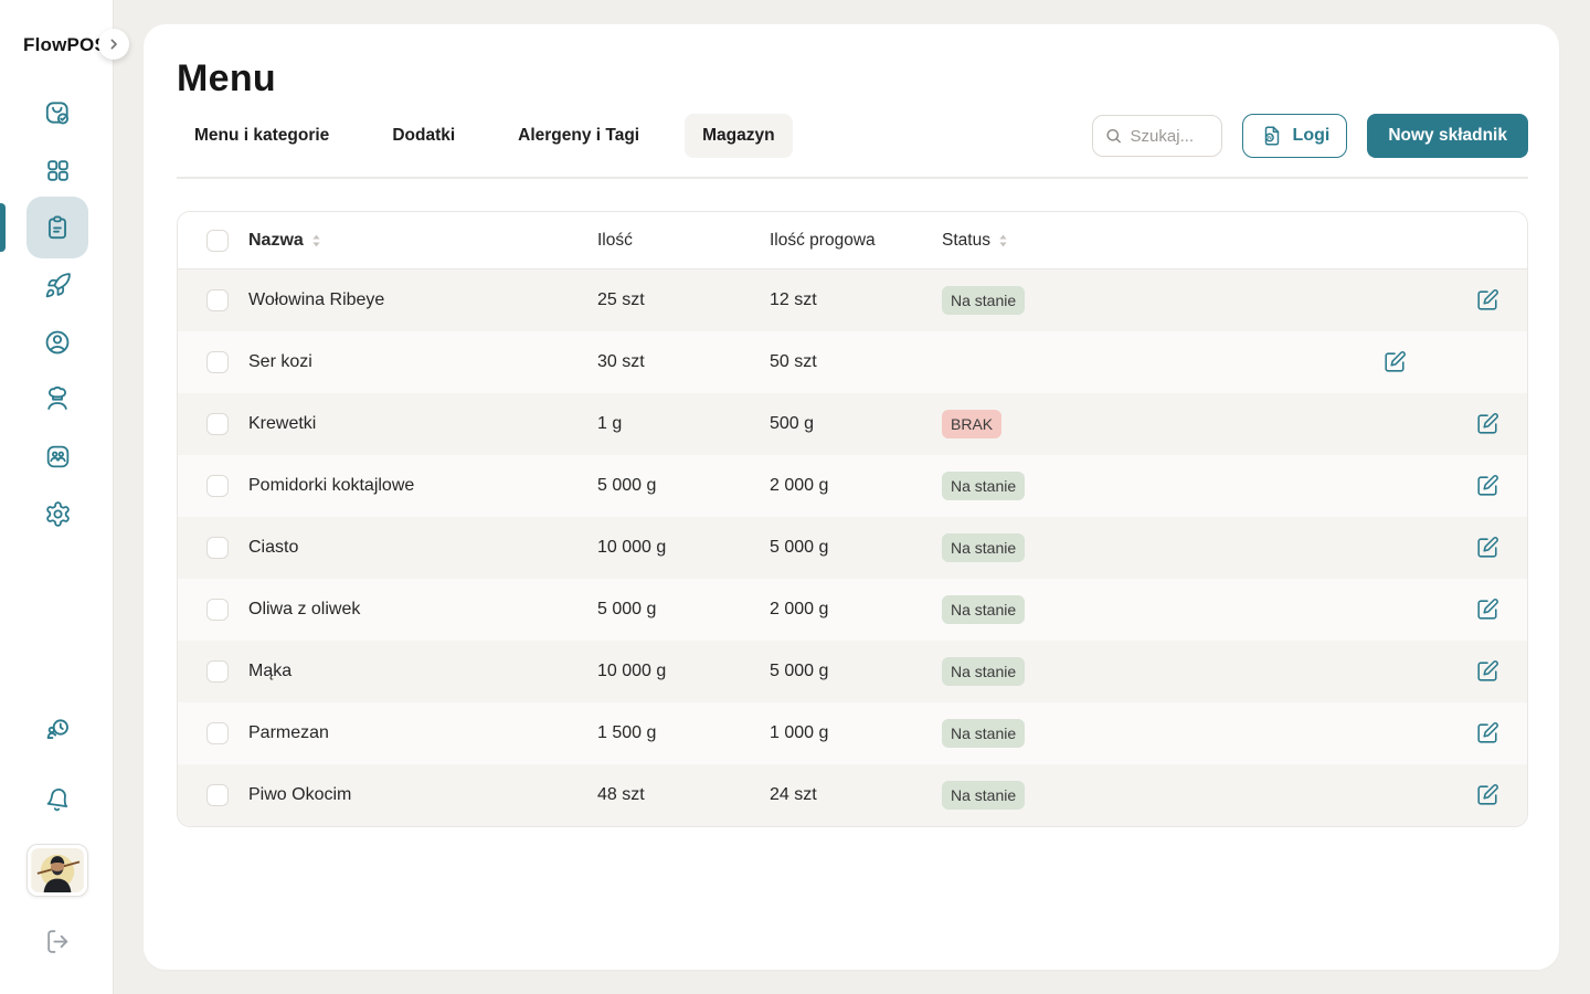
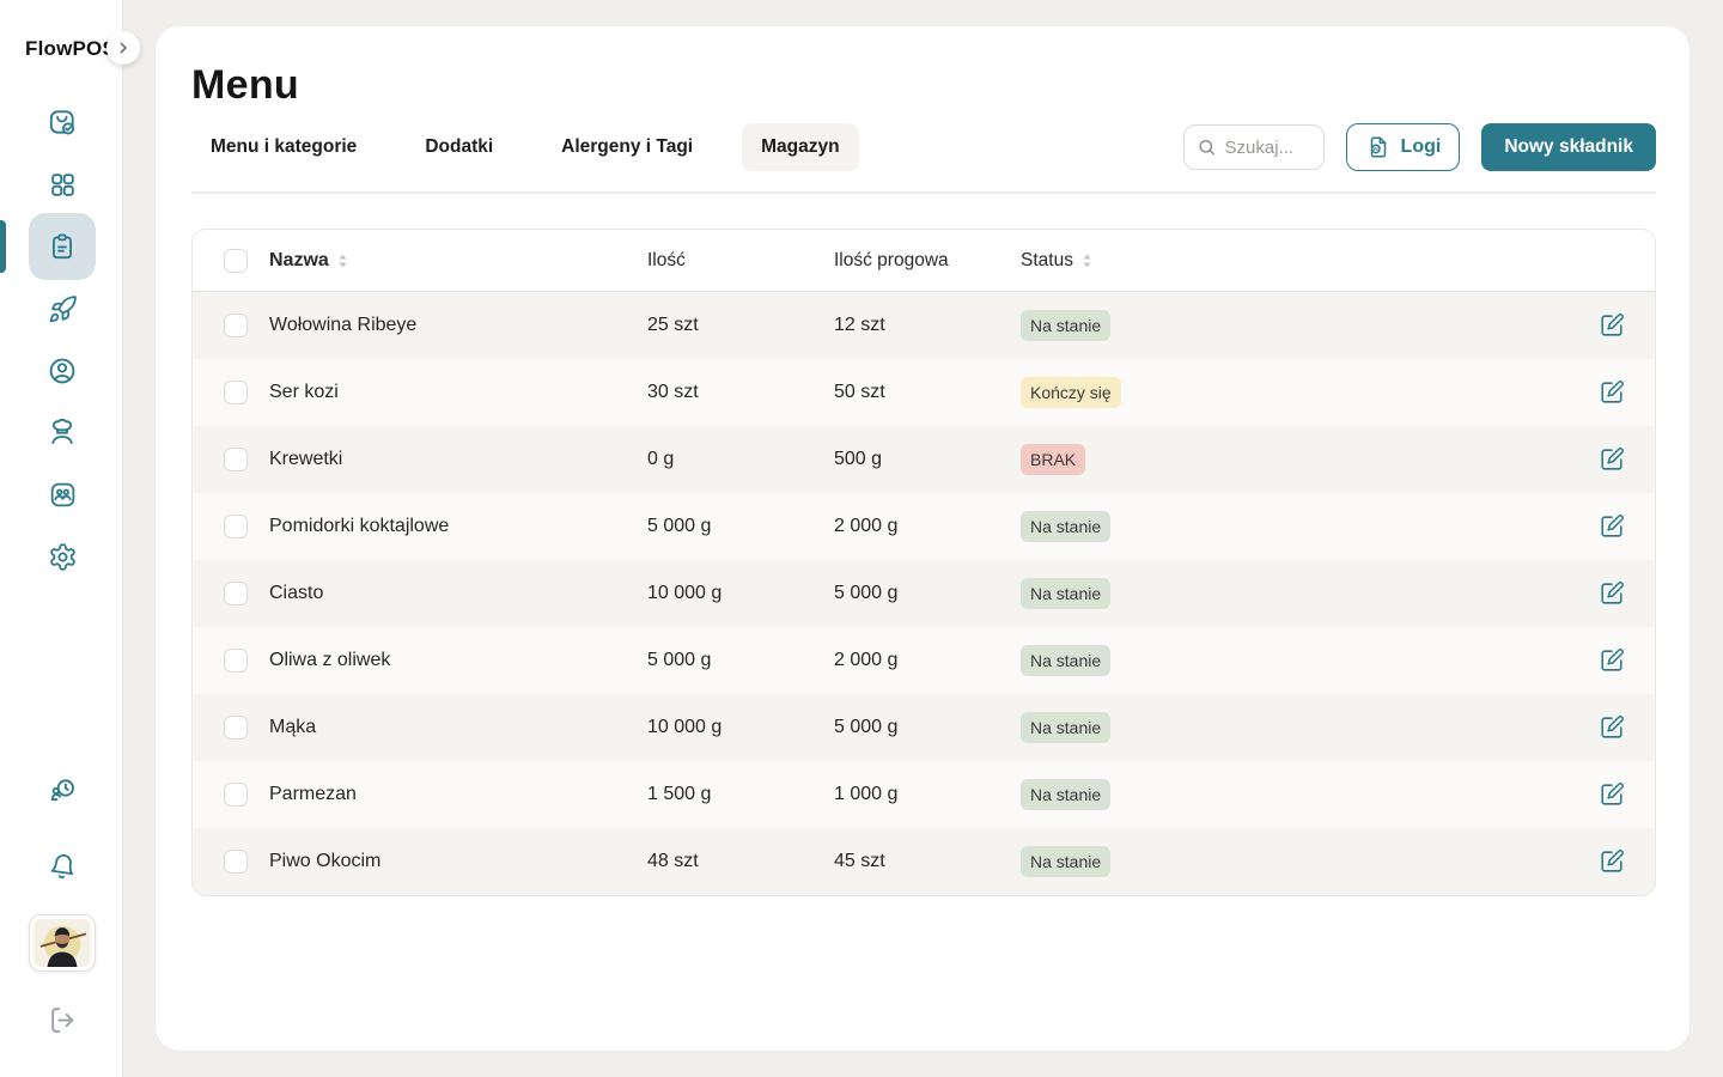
  FlowPO
  Menu
  Menu i kategorie
  Dodatki
  Alergeny i Tagi
  Magazyn
  Szukaj...
  Logi
  Nowy składnik
  Nazwa
  Ilość
  Ilość progowa
  Status
  Wołowina Ribeye
  25 szt
  12 szt
  Na stanie
  Ser kozi
  30 szt
  50 szt
+ Kończy się
  Krewetki
- 1 g
+ 0 g
  500 g
  BRAK
  Pomidorki koktajlowe
  5 000 g
  2 000 g
  Na stanie
  Ciasto
  10 000 g
  5 000 g
  Na stanie
  Oliwa z oliwek
  5 000 g
  2 000 g
  Na stanie
  Mąka
  10 000 g
  5 000 g
  Na stanie
  Parmezan
  1 500 g
  1 000 g
  Na stanie
  Piwo Okocim
  48 szt
- 24 szt
+ 45 szt
  Na stanie
